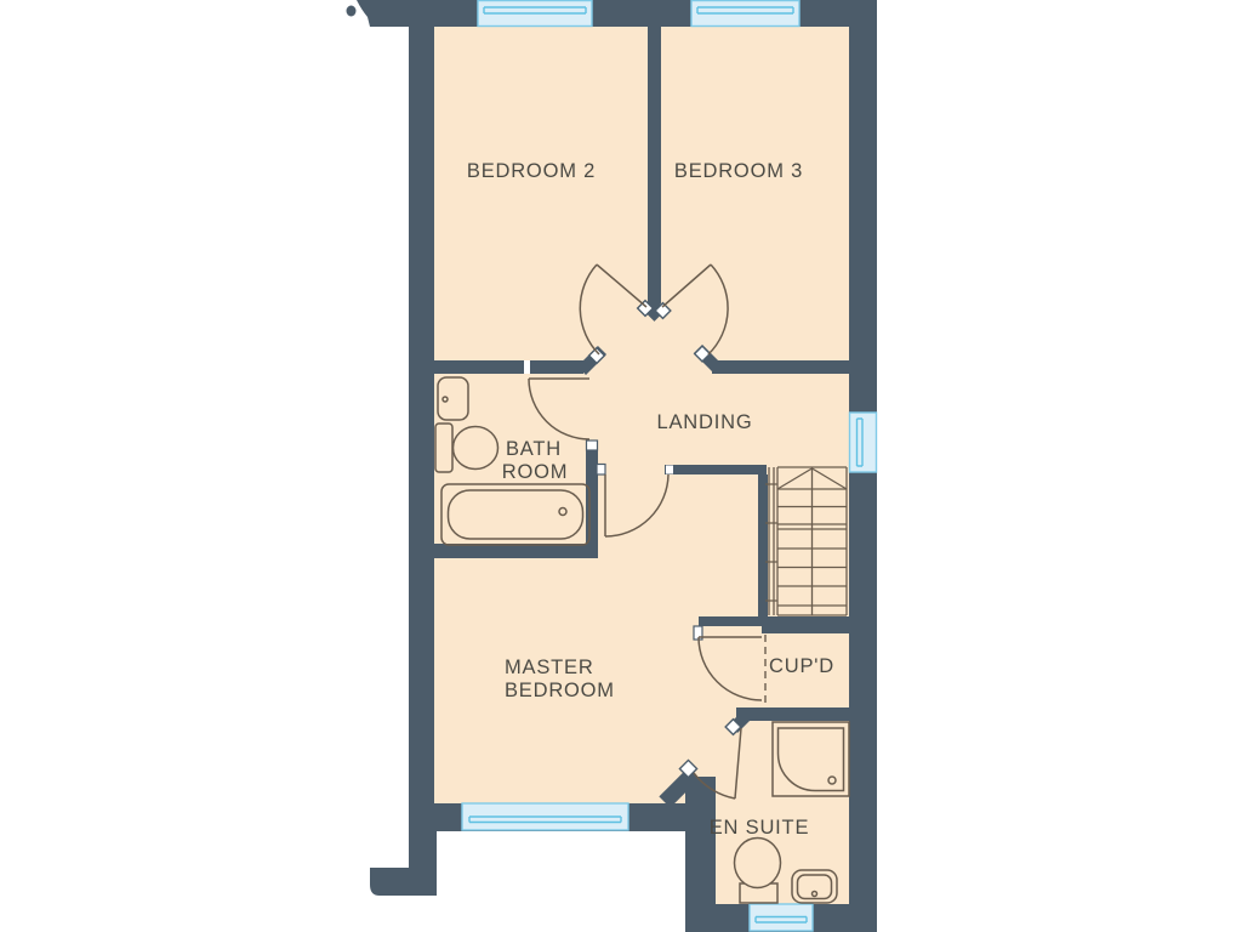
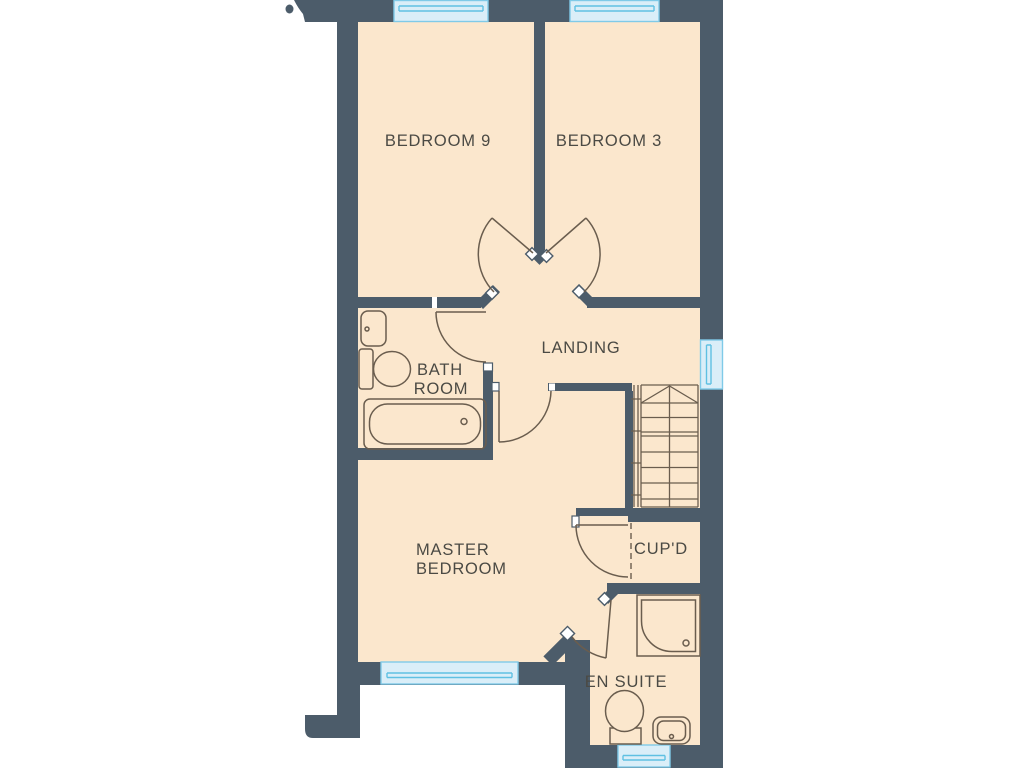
- BEDROOM 2
+ BEDROOM 9
  BEDROOM 3
  LANDING
  BATH
  ROOM
  MASTER
  BEDROOM
  CUP'D
  EN SUITE
